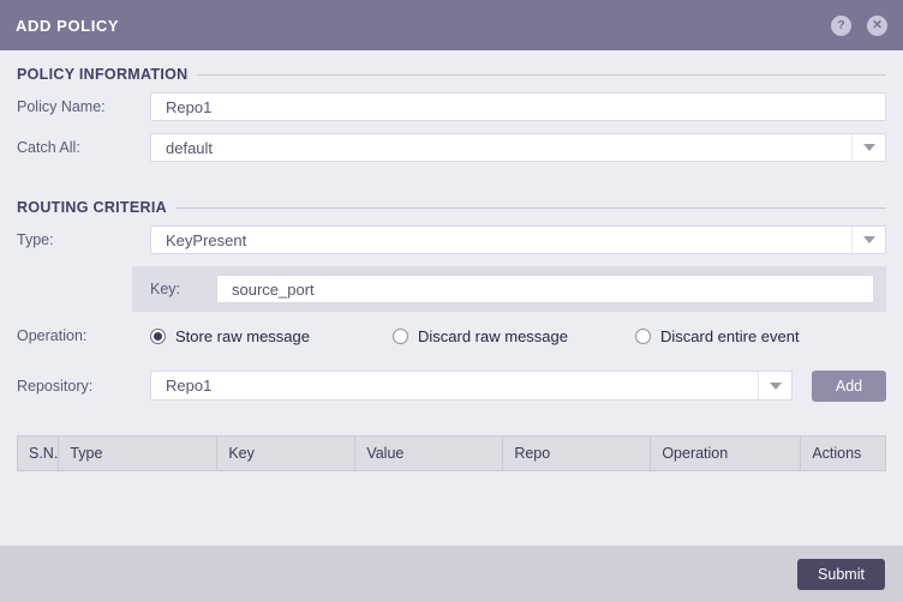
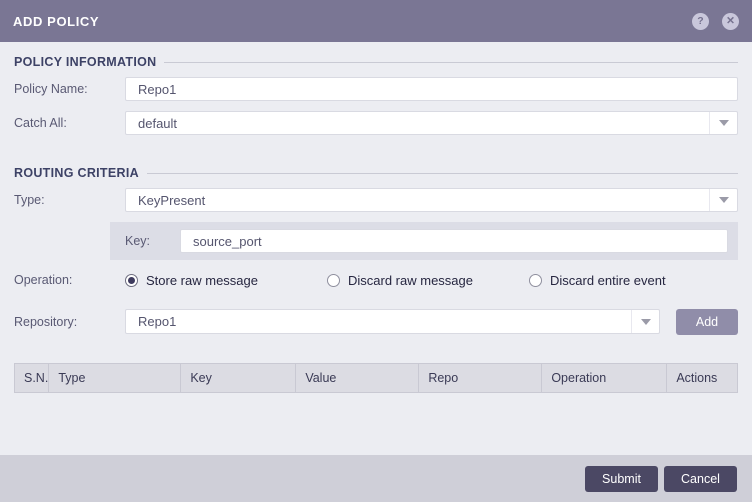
  ADD POLICY
  ?
  ✕
  POLICY INFORMATION
  Policy Name:
  Repo1
  Catch All:
  default
  ROUTING CRITERIA
  Type:
  KeyPresent
  Key:
  source_port
  Operation:
  Store raw message
  Discard raw message
  Discard entire event
  Repository:
  Repo1
  Add
  S.N.
  Type
  Key
  Value
  Repo
  Operation
  Actions
  Submit
+ Cancel
